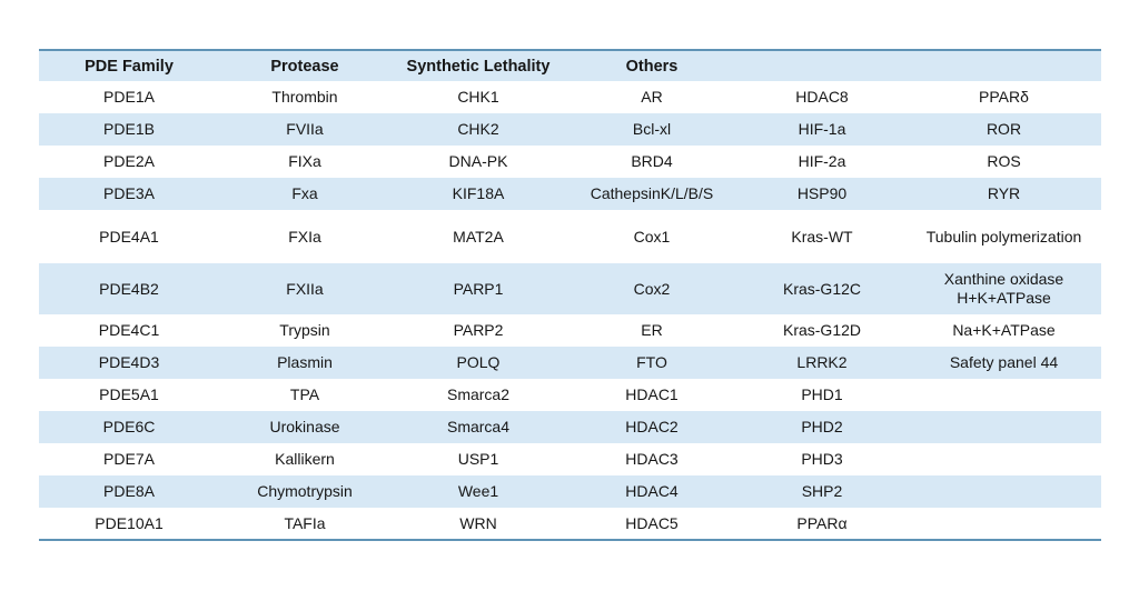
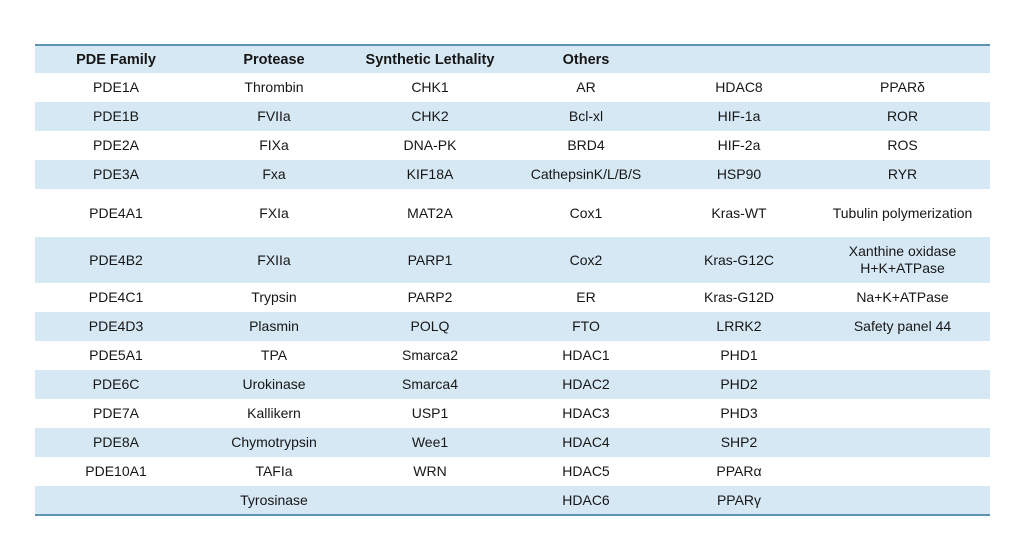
  PDE Family	Protease	Synthetic Lethality	Others
  PDE1A	Thrombin	CHK1	AR	HDAC8	PPARδ
  PDE1B	FVIIa	CHK2	Bcl-xl	HIF-1a	ROR
  PDE2A	FIXa	DNA-PK	BRD4	HIF-2a	ROS
  PDE3A	Fxa	KIF18A	CathepsinK/L/B/S	HSP90	RYR
  PDE4A1	FXIa	MAT2A	Cox1	Kras-WT	Tubulin polymerization
  PDE4B2	FXIIa	PARP1	Cox2	Kras-G12C	Xanthine oxidase H+K+ATPase
  PDE4C1	Trypsin	PARP2	ER	Kras-G12D	Na+K+ATPase
  PDE4D3	Plasmin	POLQ	FTO	LRRK2	Safety panel 44
  PDE5A1	TPA	Smarca2	HDAC1	PHD1
  PDE6C	Urokinase	Smarca4	HDAC2	PHD2
  PDE7A	Kallikern	USP1	HDAC3	PHD3
  PDE8A	Chymotrypsin	Wee1	HDAC4	SHP2
  PDE10A1	TAFIa	WRN	HDAC5	PPARα
+ 	Tyrosinase		HDAC6	PPARγ
